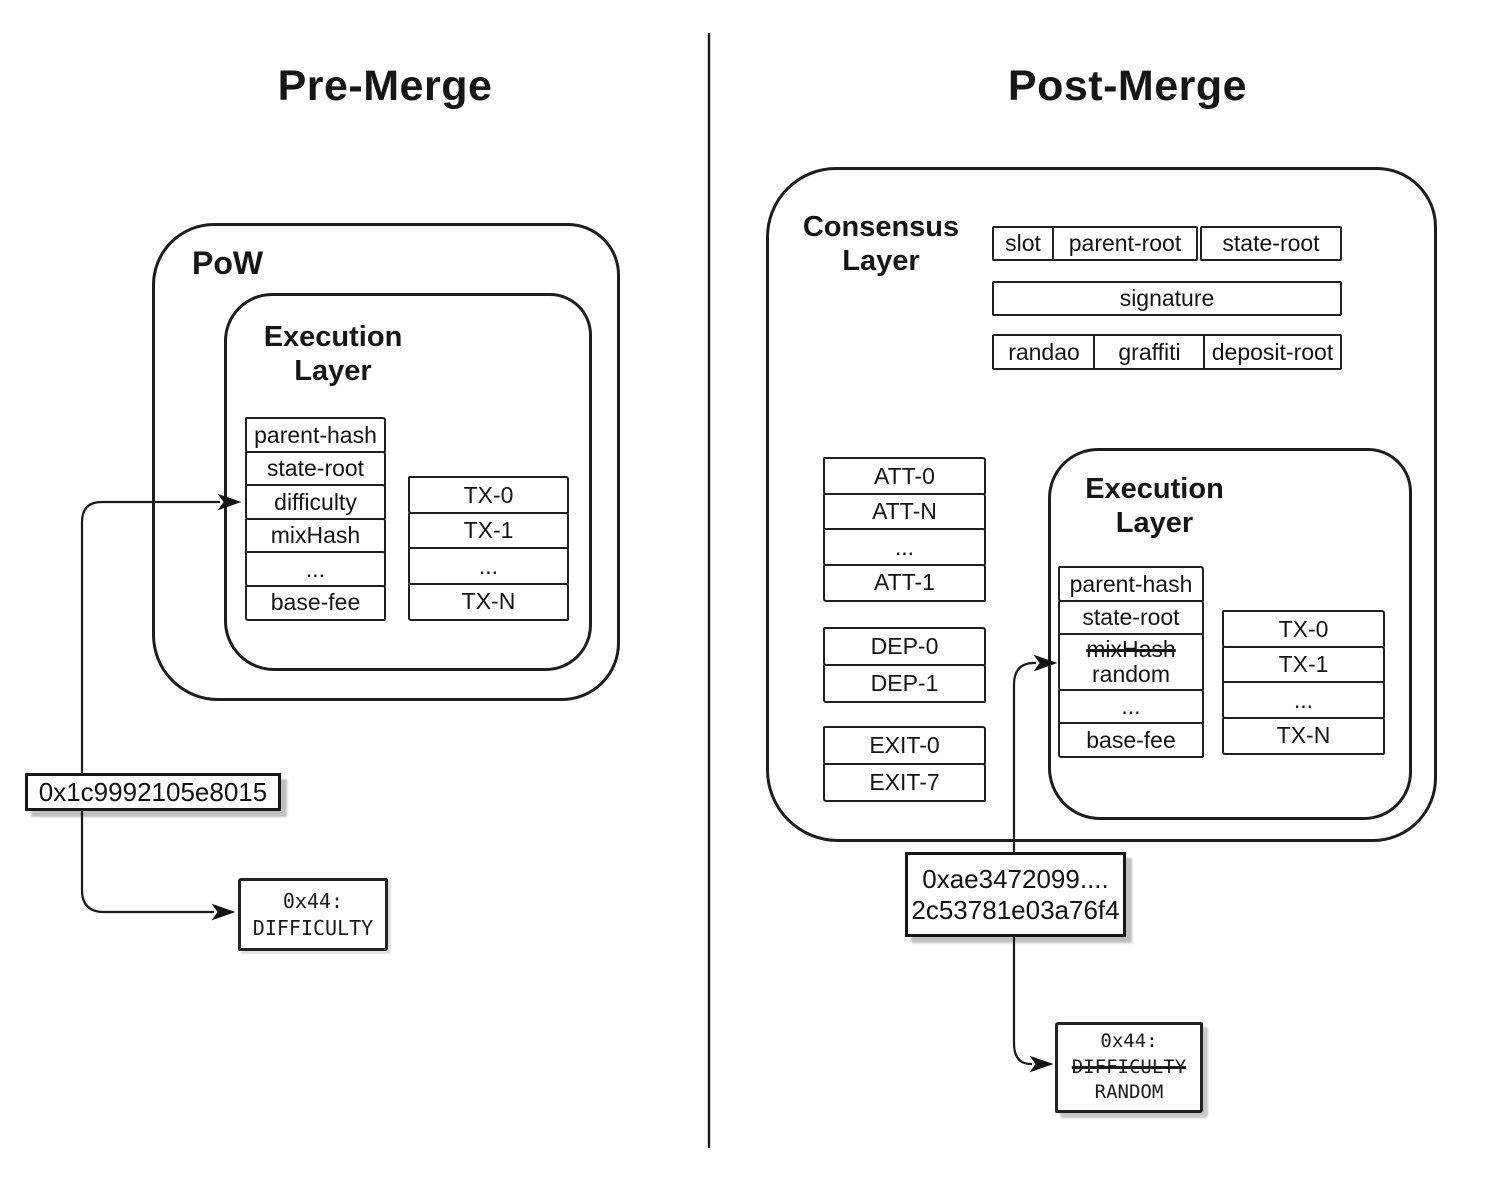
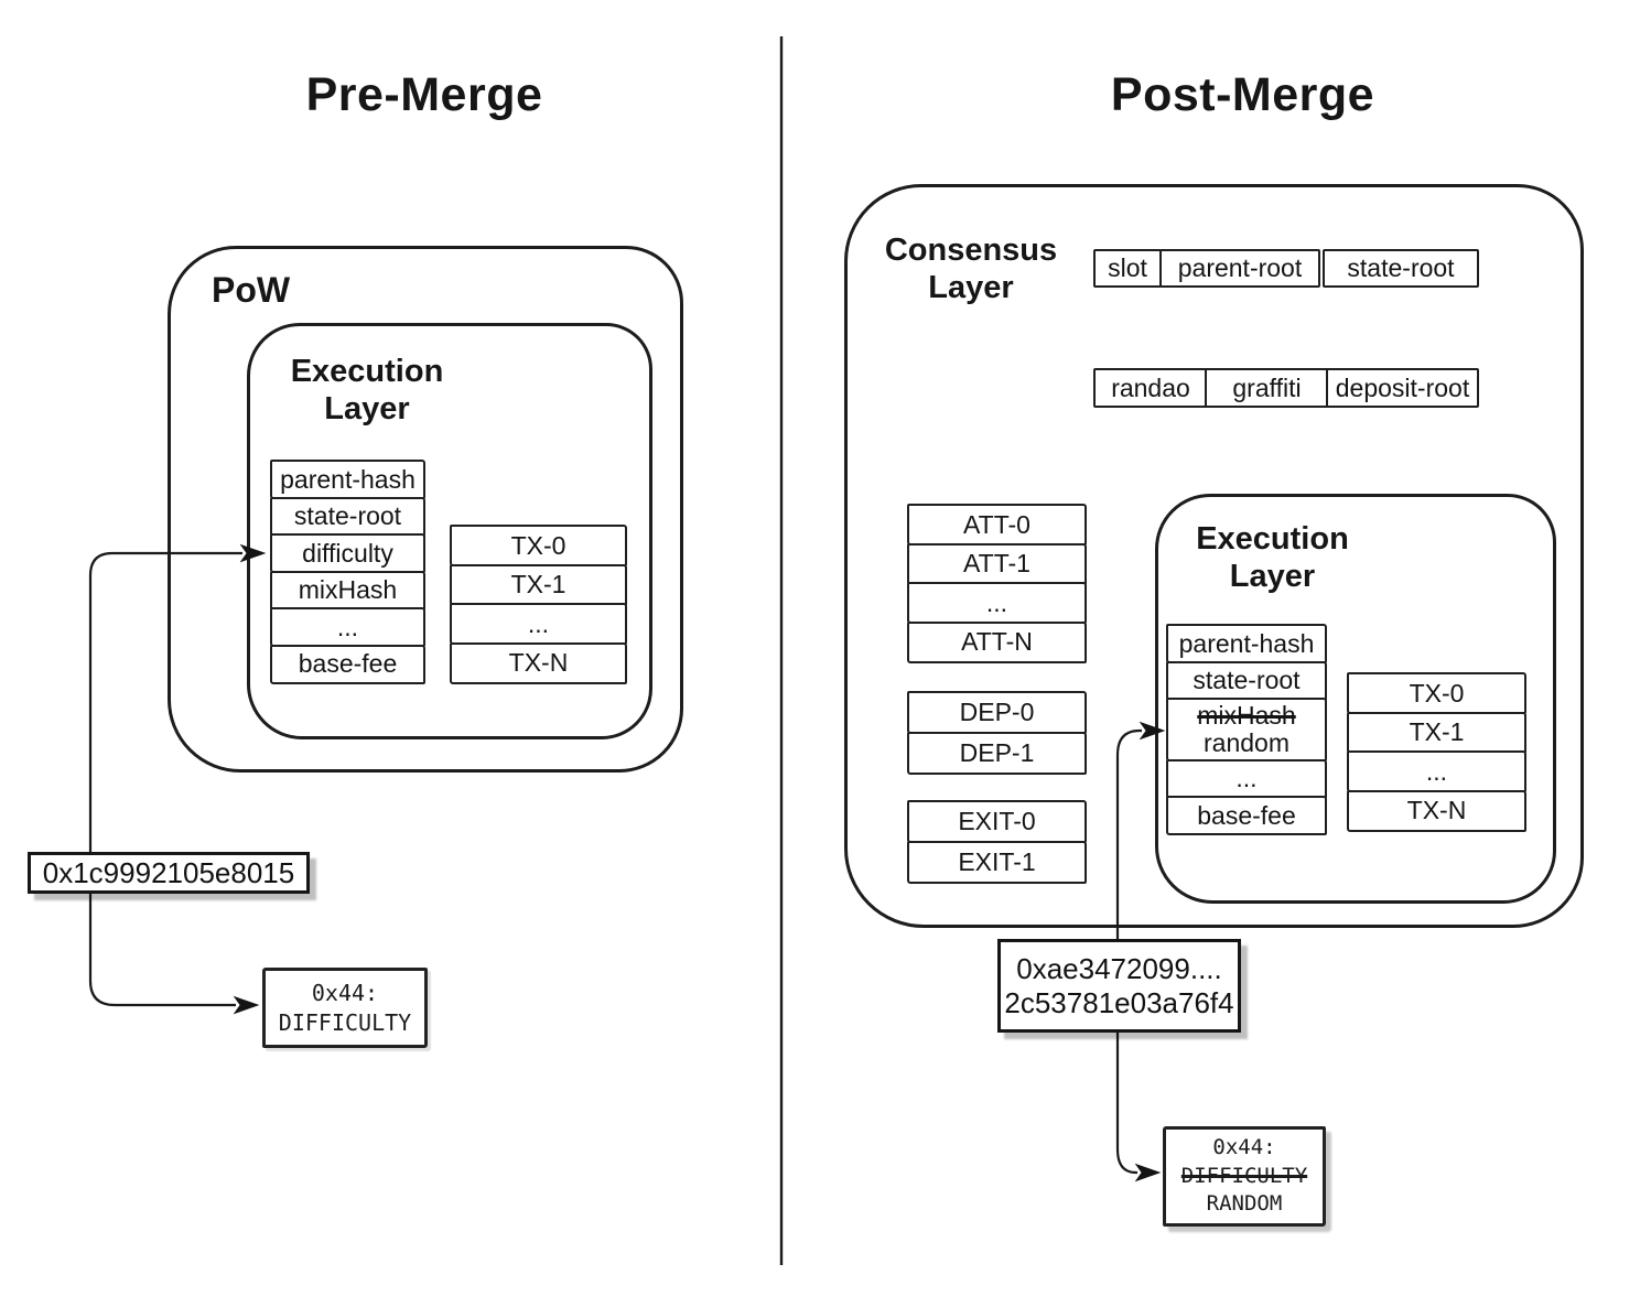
  Pre-Merge
  PoW
  Execution Layer
  parent-hash
  state-root
  difficulty
  mixHash
  ...
  base-fee
  TX-0
  TX-1
  ...
  TX-N
  0x1c9992105e8015
  0x44:
  DIFFICULTY
  Post-Merge
  Consensus Layer
  slot
  parent-root
  state-root
- signature
  randao
  graffiti
  deposit-root
  ATT-0
- ATT-N
+ ATT-1
  ...
- ATT-1
+ ATT-N
  DEP-0
  DEP-1
  EXIT-0
- EXIT-7
+ EXIT-1
  Execution Layer
  parent-hash
  state-root
  mixHash
  random
  ...
  base-fee
  TX-0
  TX-1
  ...
  TX-N
  0xae3472099....
  2c53781e03a76f4
  0x44:
  DIFFICULTY
  RANDOM
